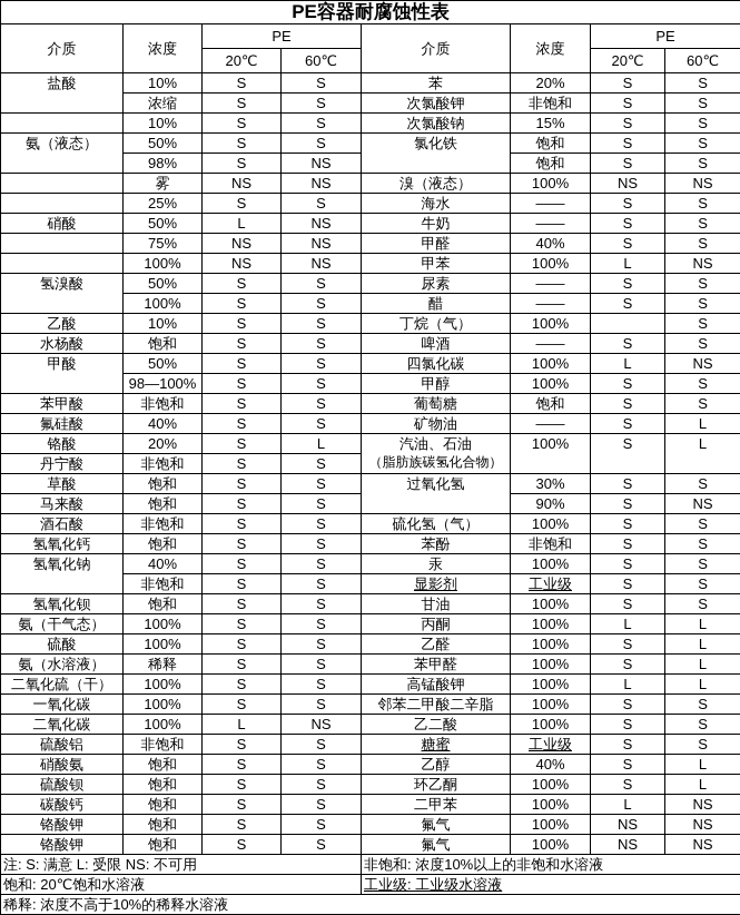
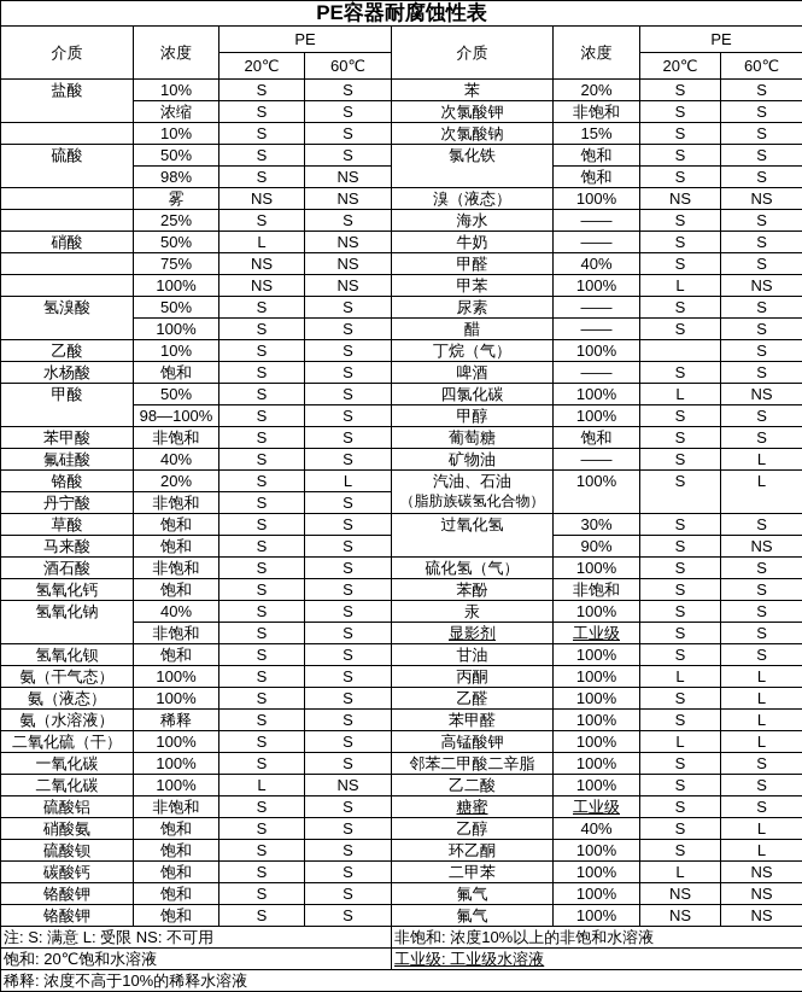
  PE容器耐腐蚀性表
  介质	浓度	PE	介质	浓度	PE
  20℃	60℃	20℃	60℃
  盐酸	10%	S	S	苯	20%	S	S
  浓缩	S	S	次氯酸钾	非饱和	S	S
  	10%	S	S	次氯酸钠	15%	S	S
- 氨（液态）	50%	S	S	氯化铁	饱和	S	S
+ 硫酸	50%	S	S	氯化铁	饱和	S	S
  98%	S	NS	饱和	S	S
  	雾	NS	NS	溴（液态）	100%	NS	NS
  	25%	S	S	海水	——	S	S
  硝酸	50%	L	NS	牛奶	——	S	S
  	75%	NS	NS	甲醛	40%	S	S
  	100%	NS	NS	甲苯	100%	L	NS
  氢溴酸	50%	S	S	尿素	——	S	S
  100%	S	S	醋	——	S	S
  乙酸	10%	S	S	丁烷（气）	100%		S
  水杨酸	饱和	S	S	啤酒	——	S	S
  甲酸	50%	S	S	四氯化碳	100%	L	NS
  98—100%	S	S	甲醇	100%	S	S
  苯甲酸	非饱和	S	S	葡萄糖	饱和	S	S
  氟硅酸	40%	S	S	矿物油	——	S	L
  铬酸	20%	S	L	汽油、石油（脂肪族碳氢化合物）	100%	S	L
  丹宁酸	非饱和	S	S
  草酸	饱和	S	S	过氧化氢	30%	S	S
  马来酸	饱和	S	S	90%	S	NS
  酒石酸	非饱和	S	S	硫化氢（气）	100%	S	S
  氢氧化钙	饱和	S	S	苯酚	非饱和	S	S
  氢氧化钠	40%	S	S	汞	100%	S	S
  非饱和	S	S	显影剂	工业级	S	S
  氢氧化钡	饱和	S	S	甘油	100%	S	S
  氨（干气态）	100%	S	S	丙酮	100%	L	L
- 硫酸	100%	S	S	乙醛	100%	S	L
+ 氨（液态）	100%	S	S	乙醛	100%	S	L
  氨（水溶液）	稀释	S	S	苯甲醛	100%	S	L
  二氧化硫（干）	100%	S	S	高锰酸钾	100%	L	L
  一氧化碳	100%	S	S	邻苯二甲酸二辛脂	100%	S	S
  二氧化碳	100%	L	NS	乙二酸	100%	S	S
  硫酸铝	非饱和	S	S	糖蜜	工业级	S	S
  硝酸氨	饱和	S	S	乙醇	40%	S	L
  硫酸钡	饱和	S	S	环乙酮	100%	S	L
  碳酸钙	饱和	S	S	二甲苯	100%	L	NS
  铬酸钾	饱和	S	S	氟气	100%	NS	NS
  铬酸钾	饱和	S	S	氟气	100%	NS	NS
  注: S: 满意 L: 受限 NS: 不可用	非饱和: 浓度10%以上的非饱和水溶液
  饱和: 20℃饱和水溶液	工业级: 工业级水溶液
  稀释: 浓度不高于10%的稀释水溶液
